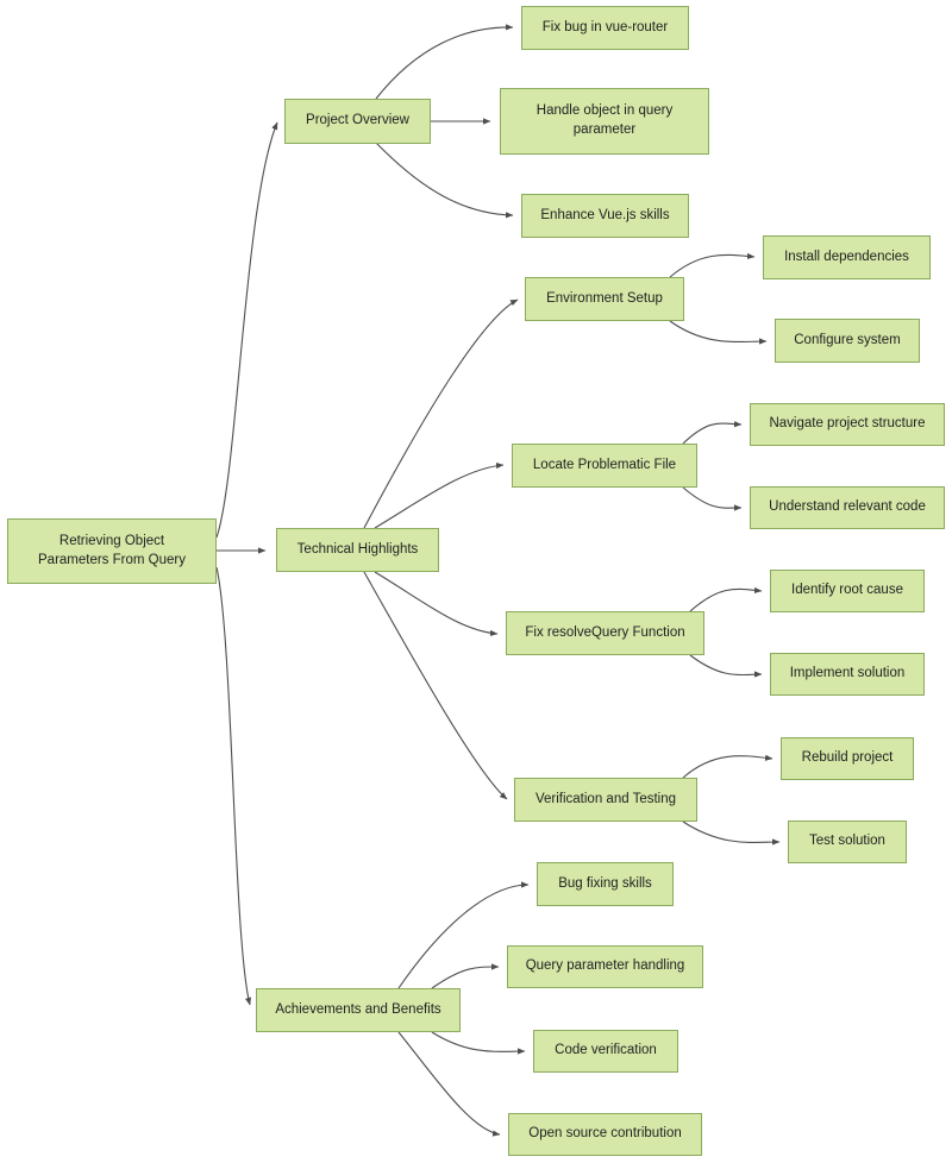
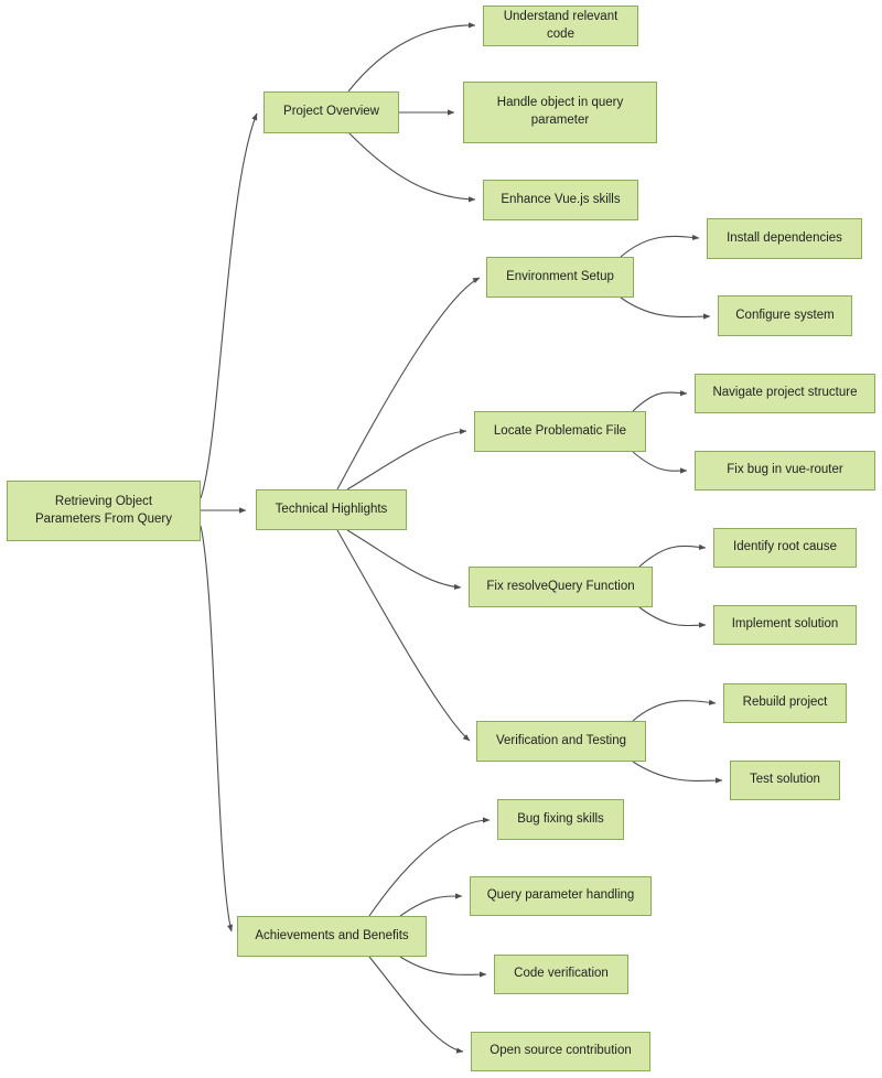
  Retrieving Object
  Parameters From Query
  Project Overview
  Technical Highlights
  Achievements and Benefits
- Fix bug in vue-router
+ Understand relevant code
  Handle object in query
  parameter
  Enhance Vue.js skills
  Environment Setup
  Install dependencies
  Configure system
  Locate Problematic File
  Navigate project structure
- Understand relevant code
+ Fix bug in vue-router
  Fix resolveQuery Function
  Identify root cause
  Implement solution
  Verification and Testing
  Rebuild project
  Test solution
  Bug fixing skills
  Query parameter handling
  Code verification
  Open source contribution
